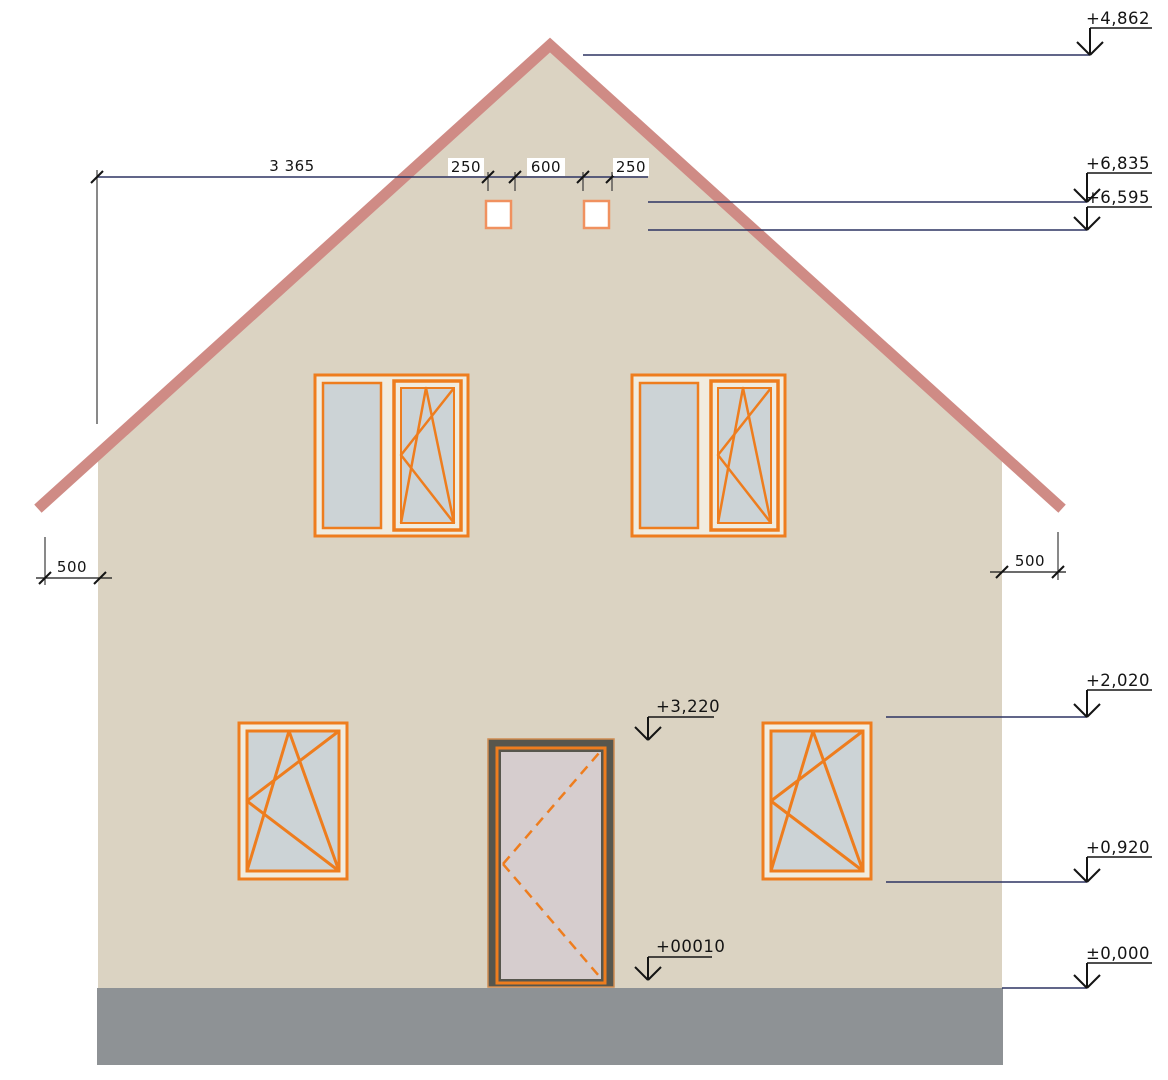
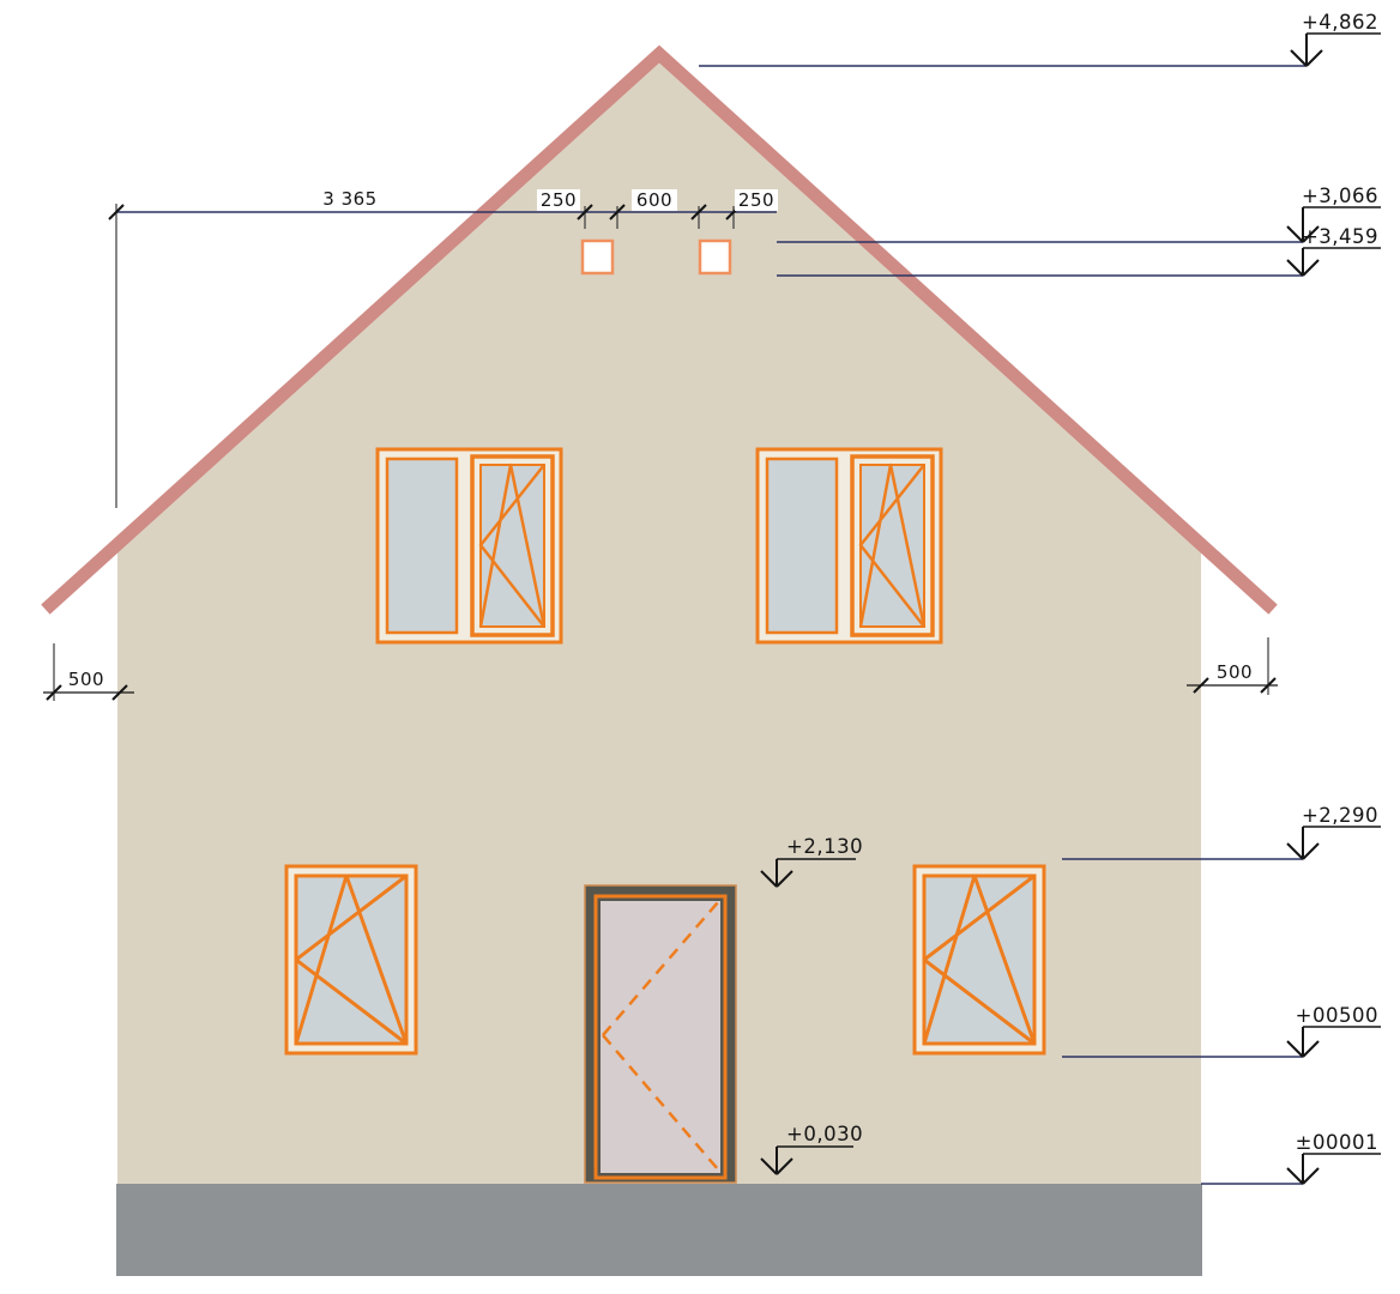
  3 365
  250
  600
  250
  500
  500
  +4,862
- +6,835
+ +3,066
- +6,595
+ +3,459
- +2,020
+ +2,290
- +0,920
+ +00500
- ±0,000
+ ±00001
- +3,220
+ +2,130
- +00010
+ +0,030
